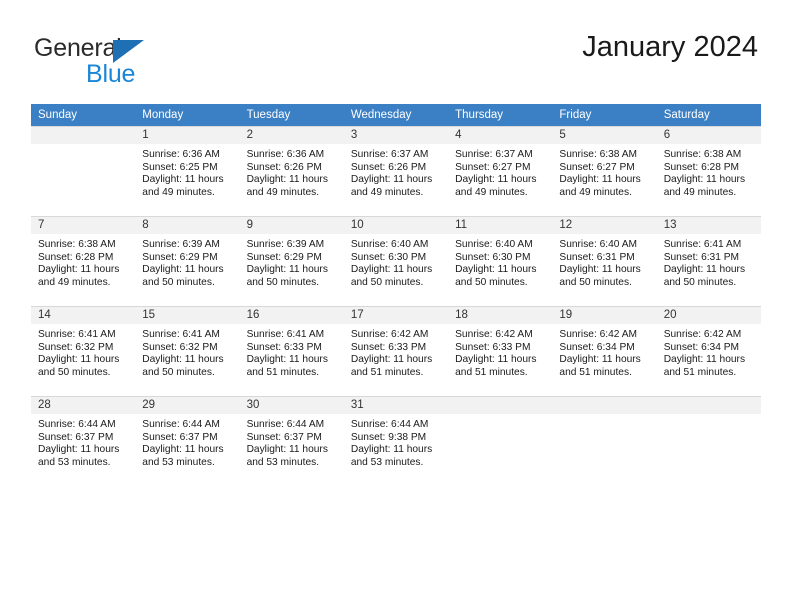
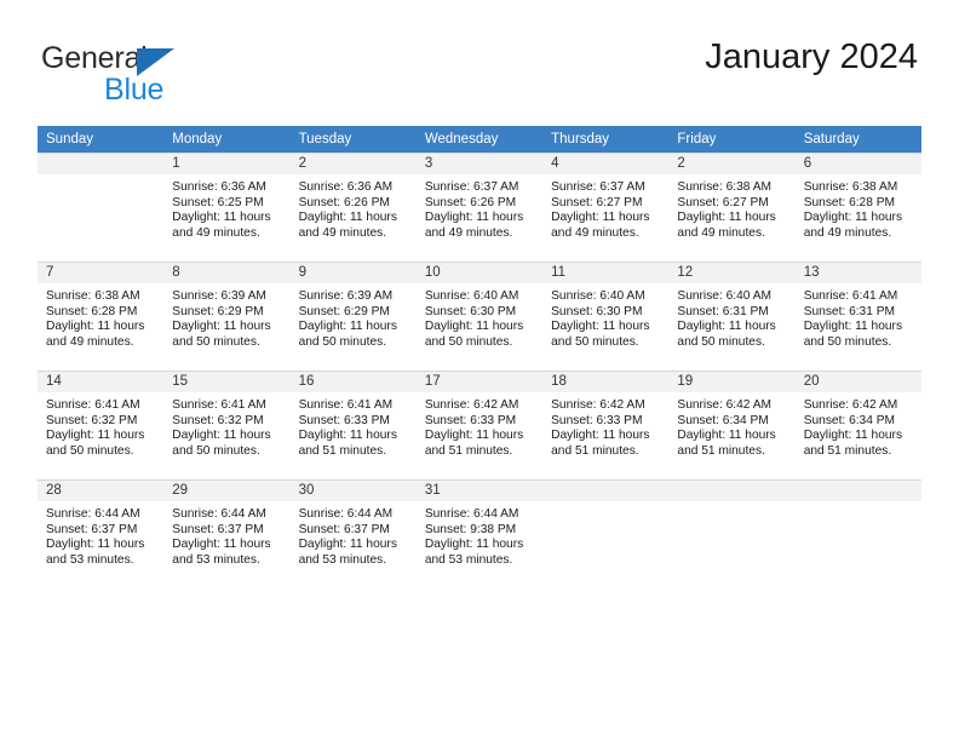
  General
  Blue
  January 2024
  Sunday	Monday	Tuesday	Wednesday	Thursday	Friday	Saturday
- 	1Sunrise: 6:36 AMSunset: 6:25 PMDaylight: 11 hoursand 49 minutes.	2Sunrise: 6:36 AMSunset: 6:26 PMDaylight: 11 hoursand 49 minutes.	3Sunrise: 6:37 AMSunset: 6:26 PMDaylight: 11 hoursand 49 minutes.	4Sunrise: 6:37 AMSunset: 6:27 PMDaylight: 11 hoursand 49 minutes.	5Sunrise: 6:38 AMSunset: 6:27 PMDaylight: 11 hoursand 49 minutes.	6Sunrise: 6:38 AMSunset: 6:28 PMDaylight: 11 hoursand 49 minutes.
+ 	1Sunrise: 6:36 AMSunset: 6:25 PMDaylight: 11 hoursand 49 minutes.	2Sunrise: 6:36 AMSunset: 6:26 PMDaylight: 11 hoursand 49 minutes.	3Sunrise: 6:37 AMSunset: 6:26 PMDaylight: 11 hoursand 49 minutes.	4Sunrise: 6:37 AMSunset: 6:27 PMDaylight: 11 hoursand 49 minutes.	2Sunrise: 6:38 AMSunset: 6:27 PMDaylight: 11 hoursand 49 minutes.	6Sunrise: 6:38 AMSunset: 6:28 PMDaylight: 11 hoursand 49 minutes.
  7Sunrise: 6:38 AMSunset: 6:28 PMDaylight: 11 hoursand 49 minutes.	8Sunrise: 6:39 AMSunset: 6:29 PMDaylight: 11 hoursand 50 minutes.	9Sunrise: 6:39 AMSunset: 6:29 PMDaylight: 11 hoursand 50 minutes.	10Sunrise: 6:40 AMSunset: 6:30 PMDaylight: 11 hoursand 50 minutes.	11Sunrise: 6:40 AMSunset: 6:30 PMDaylight: 11 hoursand 50 minutes.	12Sunrise: 6:40 AMSunset: 6:31 PMDaylight: 11 hoursand 50 minutes.	13Sunrise: 6:41 AMSunset: 6:31 PMDaylight: 11 hoursand 50 minutes.
  14Sunrise: 6:41 AMSunset: 6:32 PMDaylight: 11 hoursand 50 minutes.	15Sunrise: 6:41 AMSunset: 6:32 PMDaylight: 11 hoursand 50 minutes.	16Sunrise: 6:41 AMSunset: 6:33 PMDaylight: 11 hoursand 51 minutes.	17Sunrise: 6:42 AMSunset: 6:33 PMDaylight: 11 hoursand 51 minutes.	18Sunrise: 6:42 AMSunset: 6:33 PMDaylight: 11 hoursand 51 minutes.	19Sunrise: 6:42 AMSunset: 6:34 PMDaylight: 11 hoursand 51 minutes.	20Sunrise: 6:42 AMSunset: 6:34 PMDaylight: 11 hoursand 51 minutes.
  28Sunrise: 6:44 AMSunset: 6:37 PMDaylight: 11 hoursand 53 minutes.	29Sunrise: 6:44 AMSunset: 6:37 PMDaylight: 11 hoursand 53 minutes.	30Sunrise: 6:44 AMSunset: 6:37 PMDaylight: 11 hoursand 53 minutes.	31Sunrise: 6:44 AMSunset: 9:38 PMDaylight: 11 hoursand 53 minutes.
